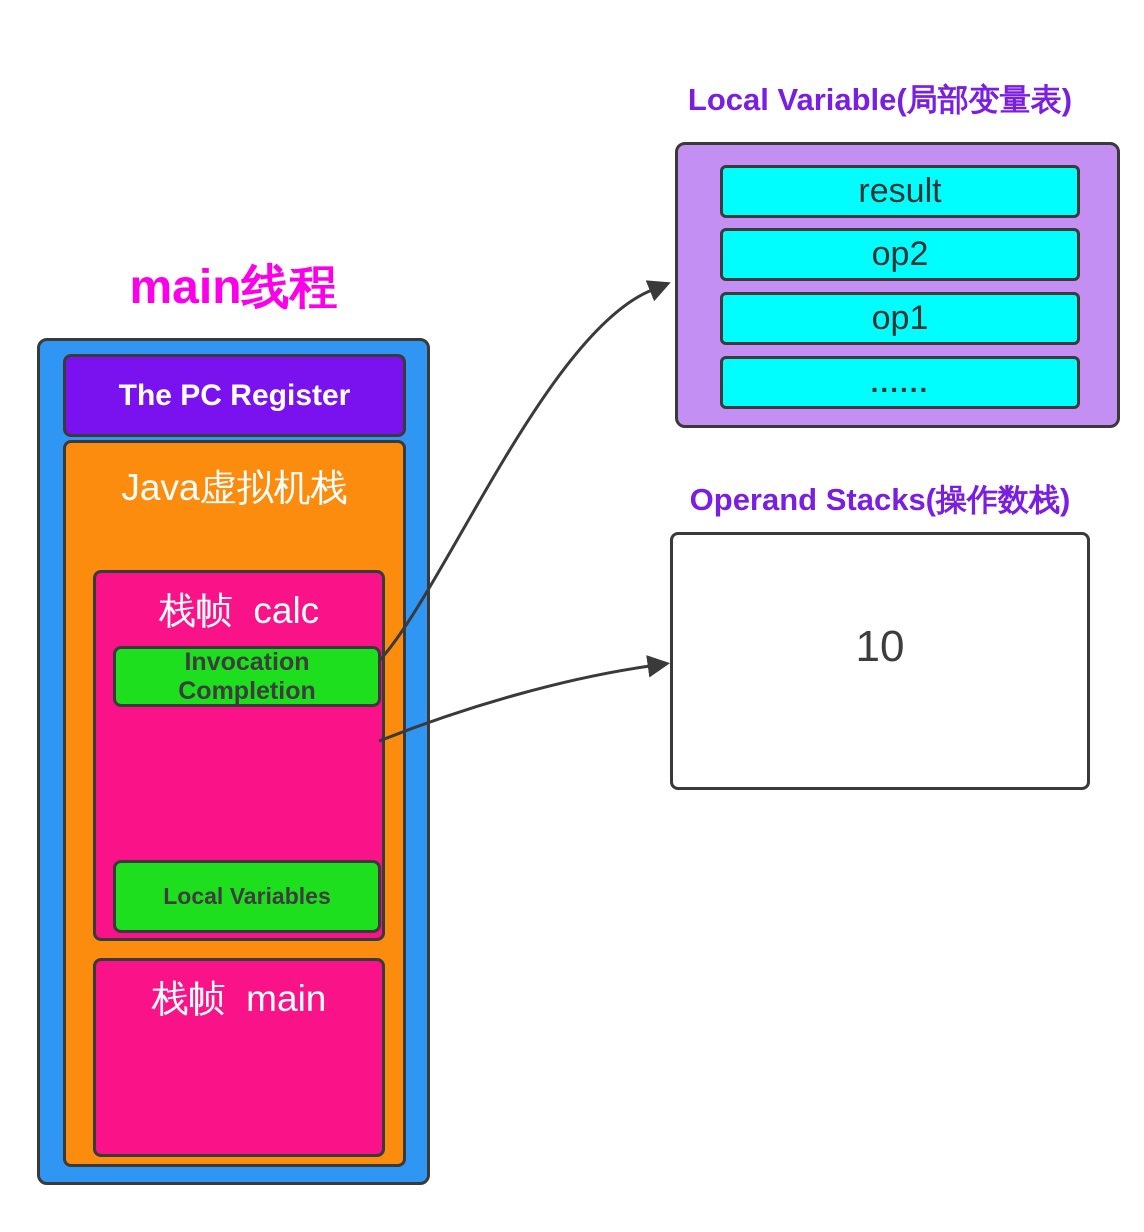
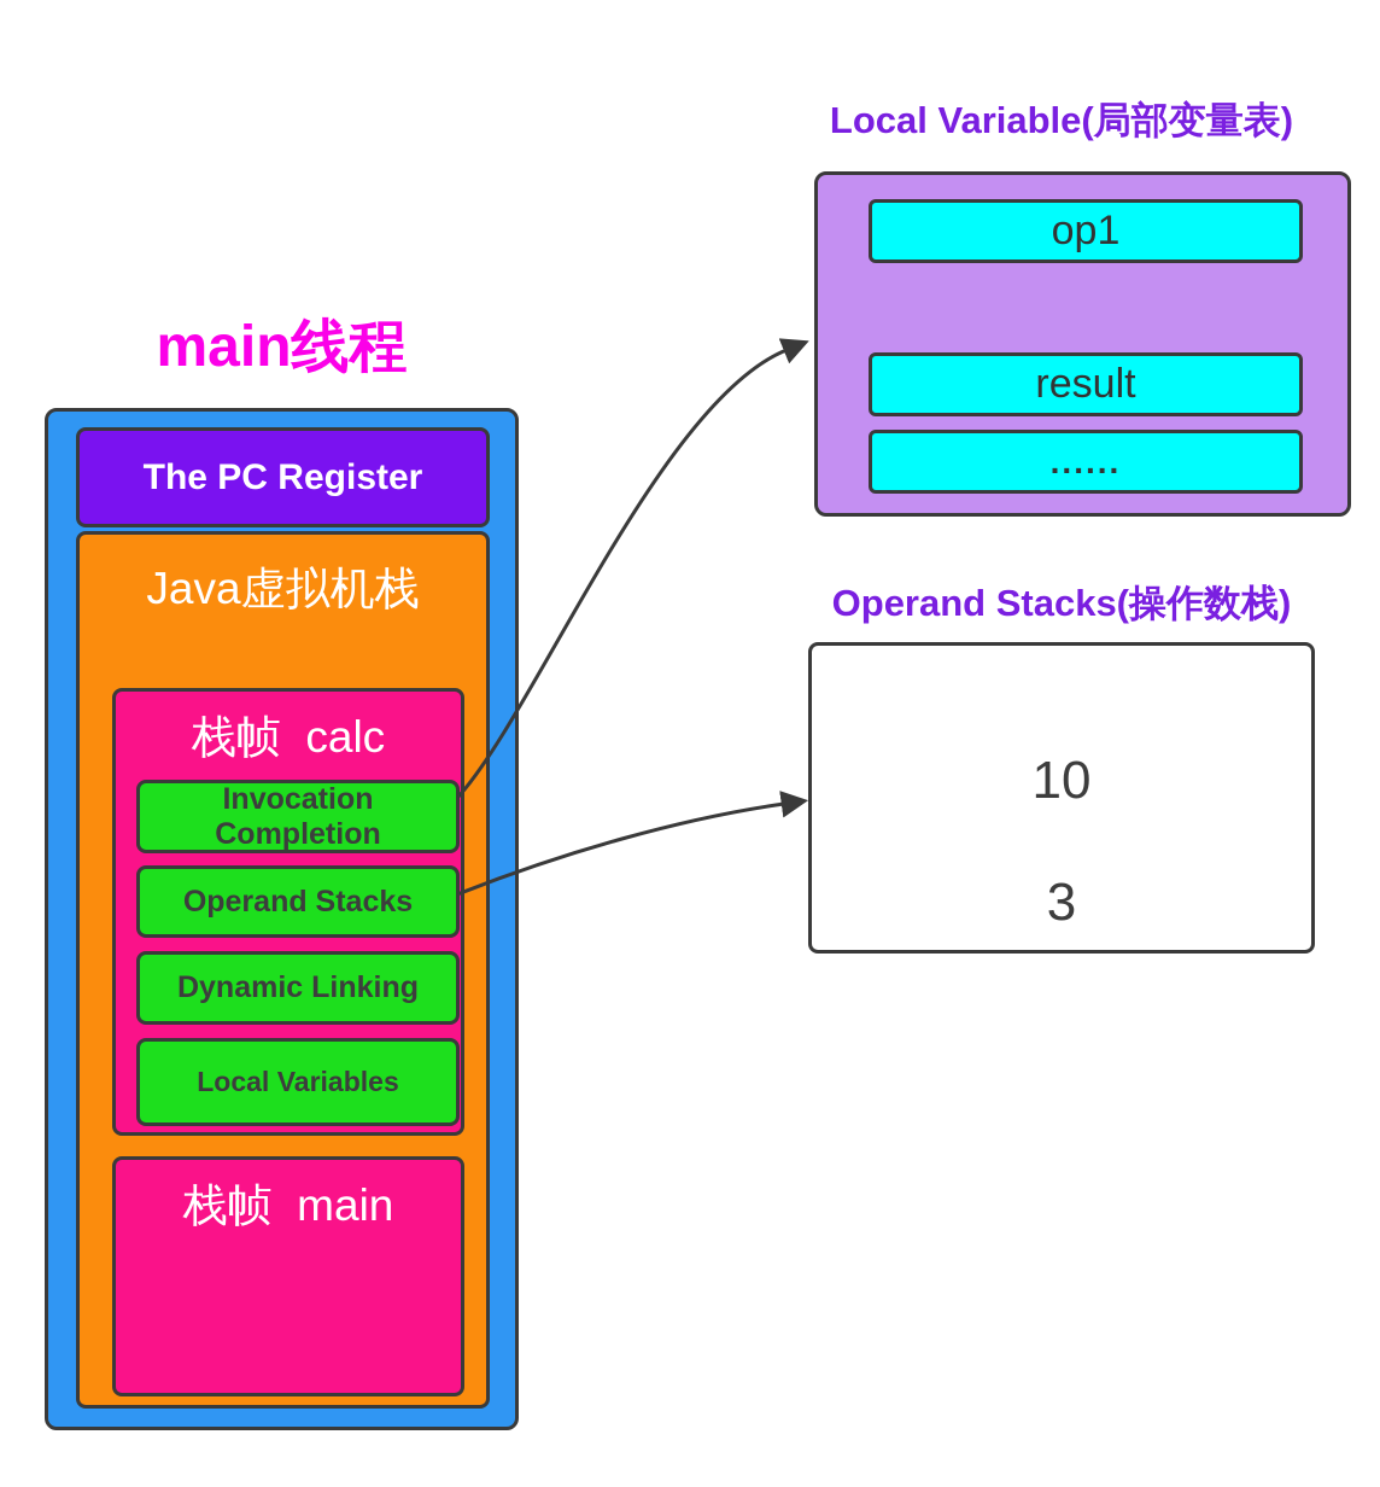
  main线程
  The PC Register
  Java虚拟机栈
  栈帧 calc
  Invocation Completion
+ Operand Stacks
+ Dynamic Linking
  Local Variables
  栈帧 main
  Local Variable(局部变量表)
- result
+ op1
- op2
- op1
+ result
  ......
  Operand Stacks(操作数栈)
  10
+ 3
